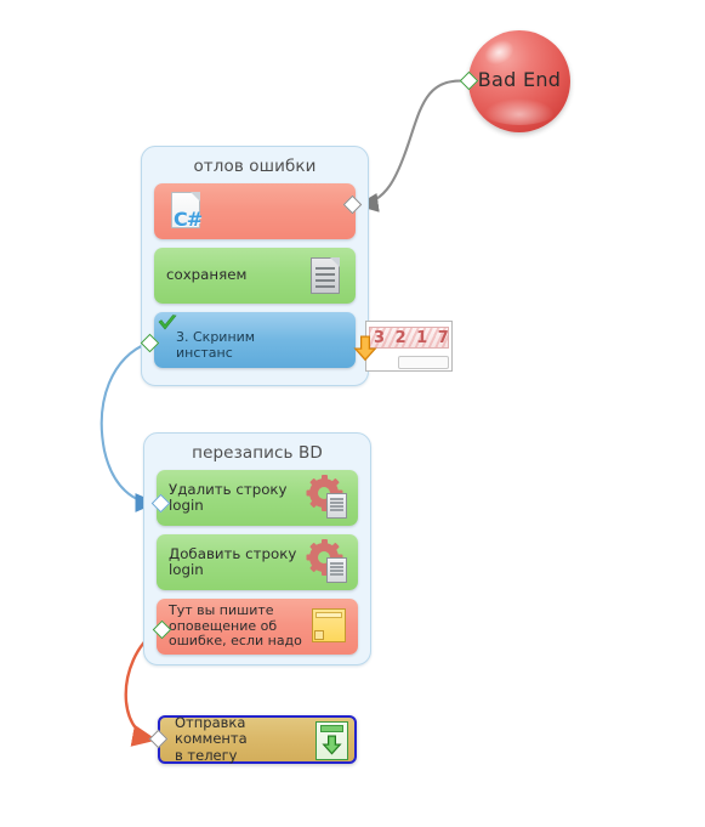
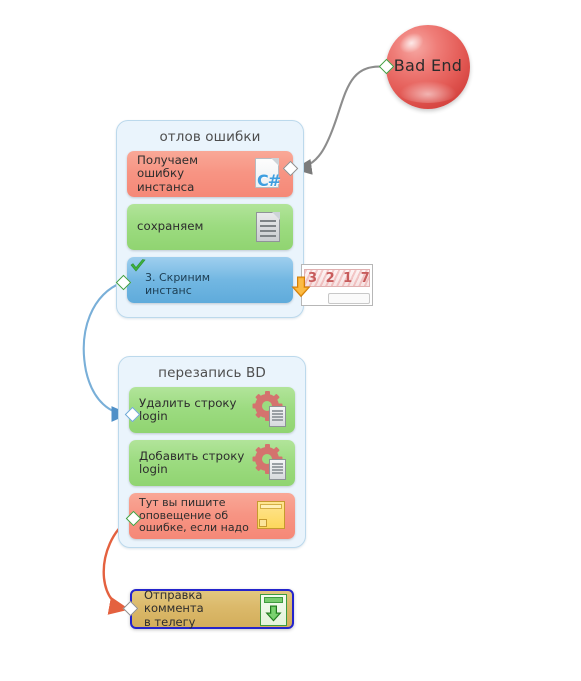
  Bad End
  отлов ошибки
+ Получаем ошибку
+ инстанса
  C#
  сохраняем
  3. Скриним
  инстанс
  перезапись BD
  Удалить строку
  login
  Добавить строку
  login
  Тут вы пишите
  оповещение об
  ошибке, если надо
  Отправка коммента
  в телегу
